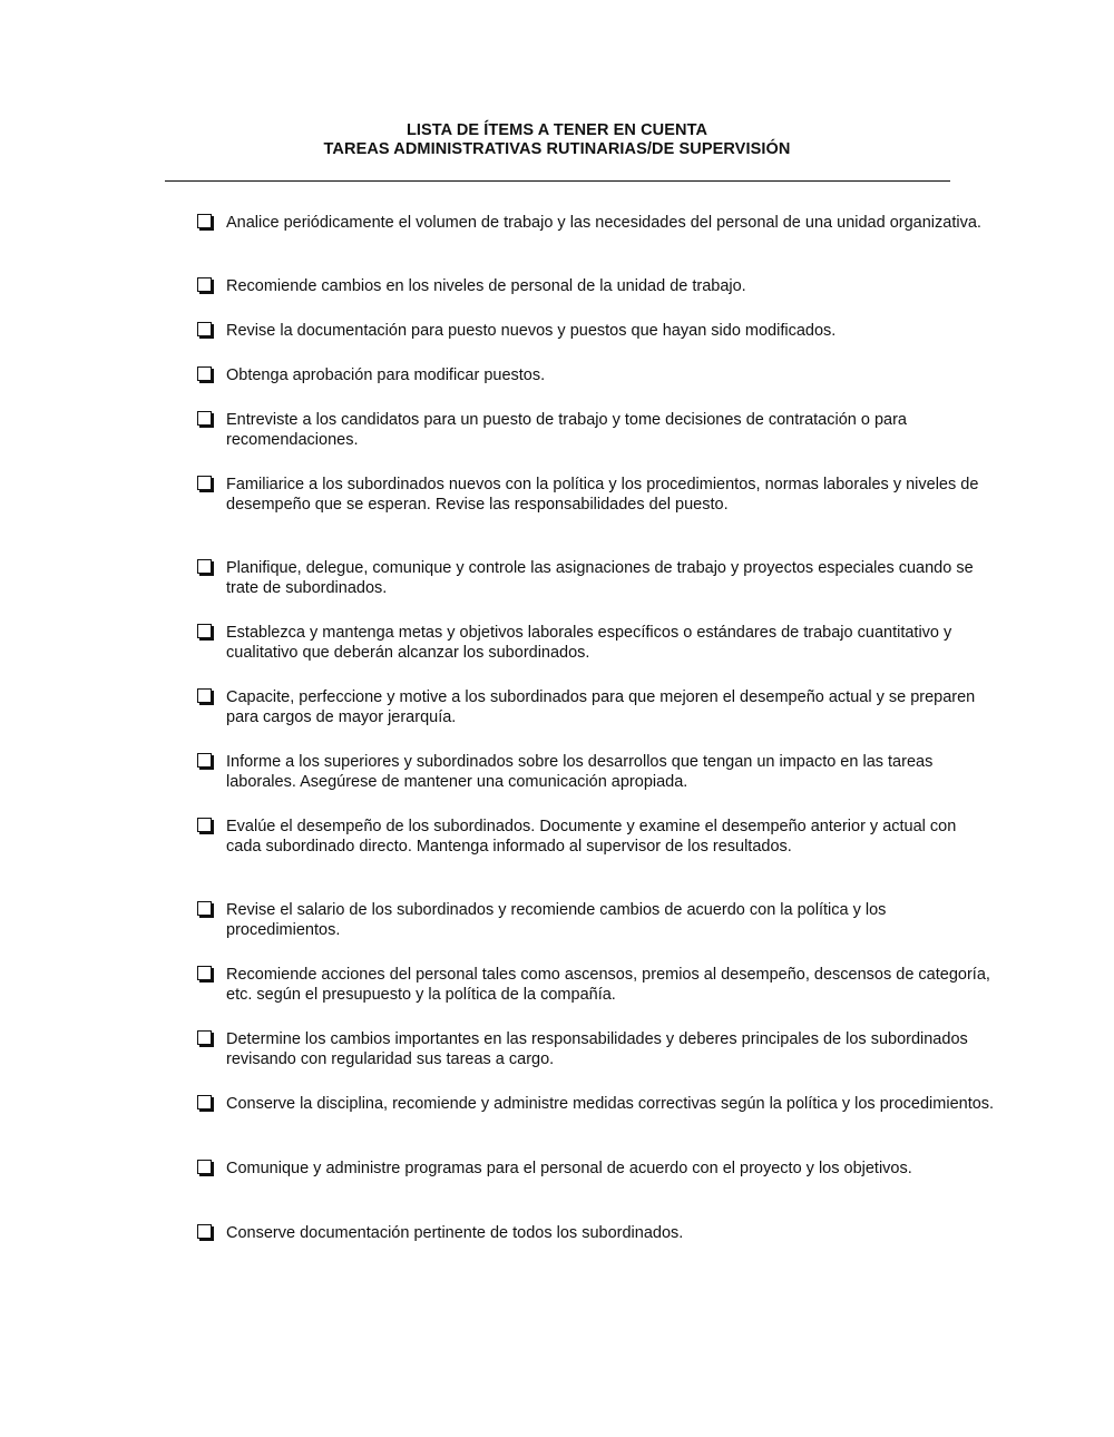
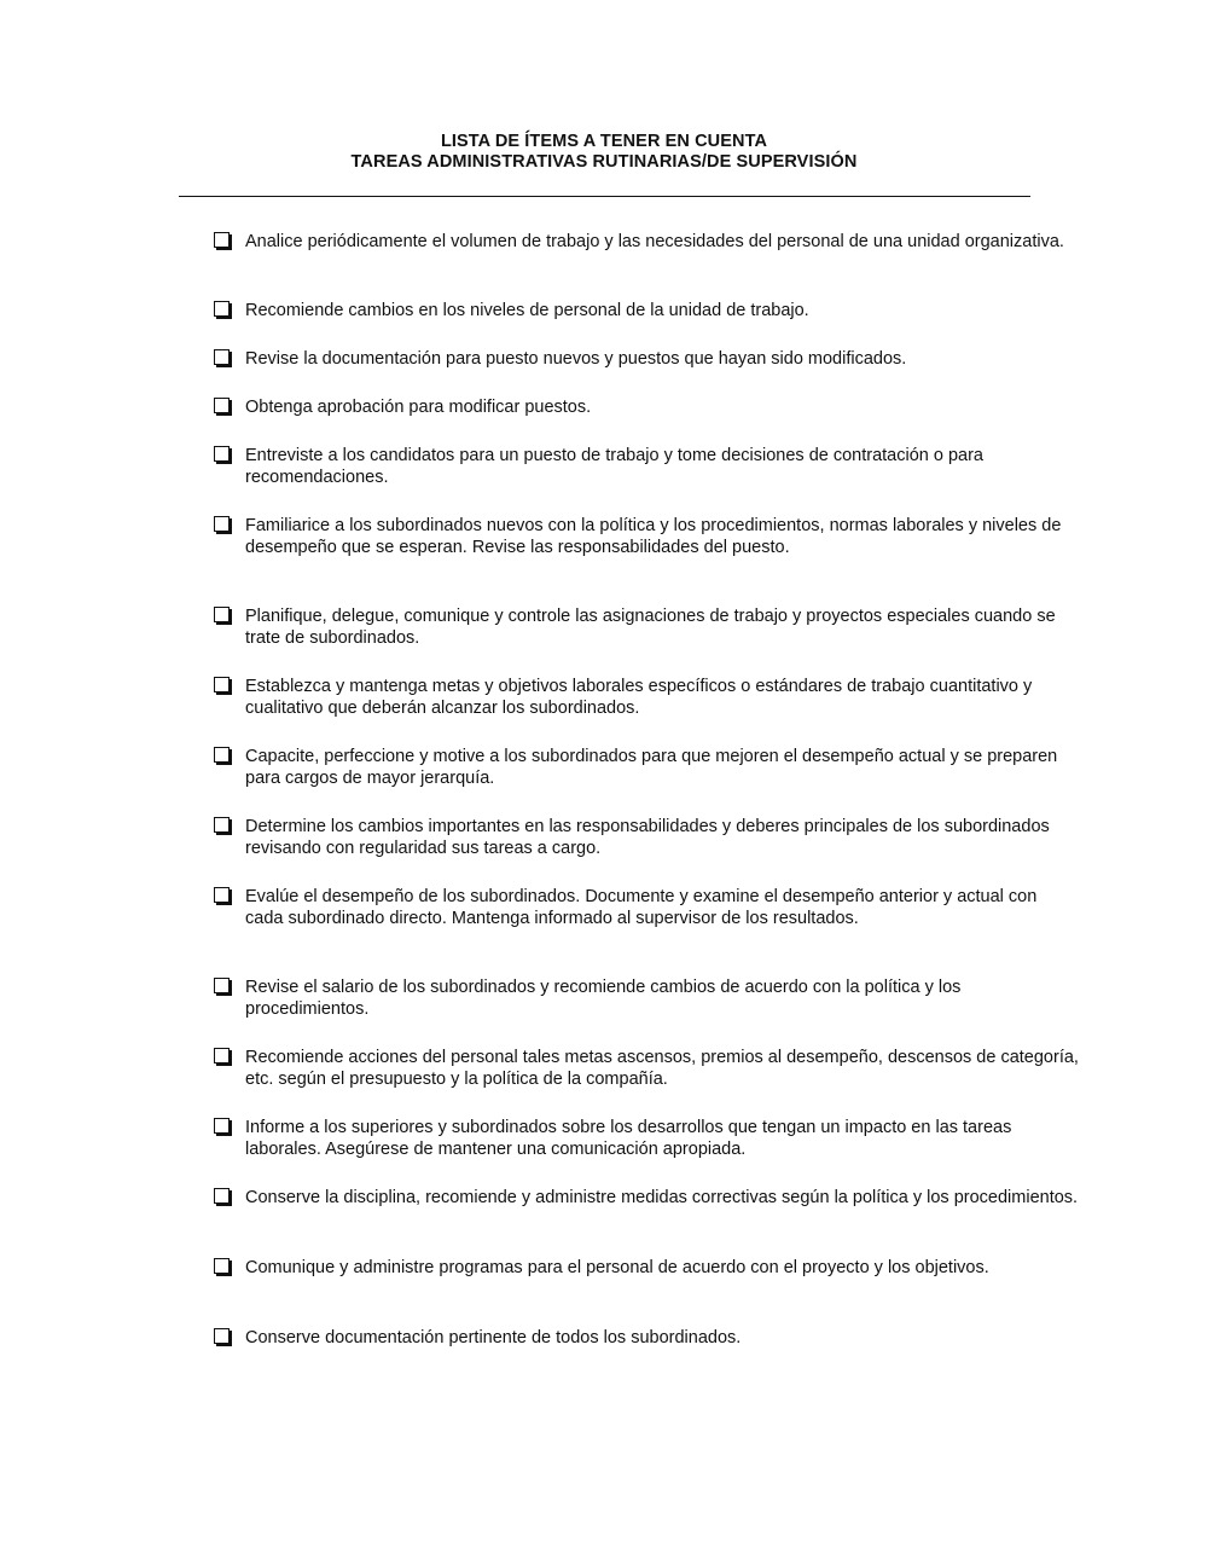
  LISTA DE ÍTEMS A TENER EN CUENTA
  TAREAS ADMINISTRATIVAS RUTINARIAS/DE SUPERVISIÓN
  Analice periódicamente el volumen de trabajo y las necesidades del personal de una unidad organizativa.
  Recomiende cambios en los niveles de personal de la unidad de trabajo.
  Revise la documentación para puesto nuevos y puestos que hayan sido modificados.
  Obtenga aprobación para modificar puestos.
  Entreviste a los candidatos para un puesto de trabajo y tome decisiones de contratación o para recomendaciones.
  Familiarice a los subordinados nuevos con la política y los procedimientos, normas laborales y niveles de desempeño que se esperan. Revise las responsabilidades del puesto.
  Planifique, delegue, comunique y controle las asignaciones de trabajo y proyectos especiales cuando se trate de subordinados.
  Establezca y mantenga metas y objetivos laborales específicos o estándares de trabajo cuantitativo y cualitativo que deberán alcanzar los subordinados.
  Capacite, perfeccione y motive a los subordinados para que mejoren el desempeño actual y se preparen para cargos de mayor jerarquía.
- Informe a los superiores y subordinados sobre los desarrollos que tengan un impacto en las tareas laborales. Asegúrese de mantener una comunicación apropiada.
+ Determine los cambios importantes en las responsabilidades y deberes principales de los subordinados revisando con regularidad sus tareas a cargo.
  Evalúe el desempeño de los subordinados. Documente y examine el desempeño anterior y actual con cada subordinado directo. Mantenga informado al supervisor de los resultados.
  Revise el salario de los subordinados y recomiende cambios de acuerdo con la política y los procedimientos.
- Recomiende acciones del personal tales como ascensos, premios al desempeño, descensos de categoría, etc. según el presupuesto y la política de la compañía.
+ Recomiende acciones del personal tales metas ascensos, premios al desempeño, descensos de categoría, etc. según el presupuesto y la política de la compañía.
- Determine los cambios importantes en las responsabilidades y deberes principales de los subordinados revisando con regularidad sus tareas a cargo.
+ Informe a los superiores y subordinados sobre los desarrollos que tengan un impacto en las tareas laborales. Asegúrese de mantener una comunicación apropiada.
  Conserve la disciplina, recomiende y administre medidas correctivas según la política y los procedimientos.
  Comunique y administre programas para el personal de acuerdo con el proyecto y los objetivos.
  Conserve documentación pertinente de todos los subordinados.
